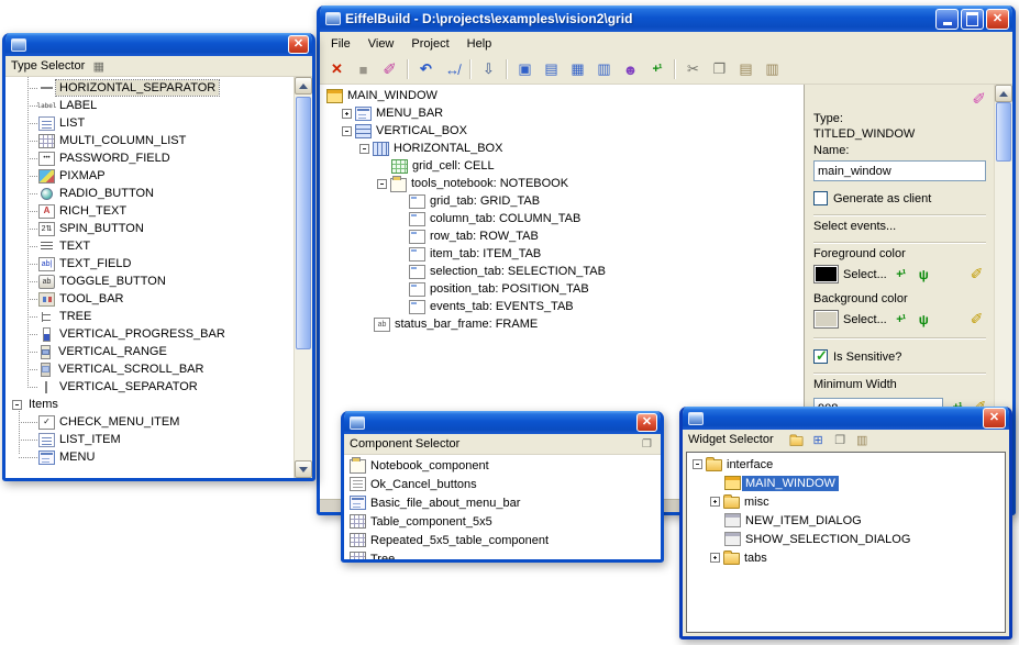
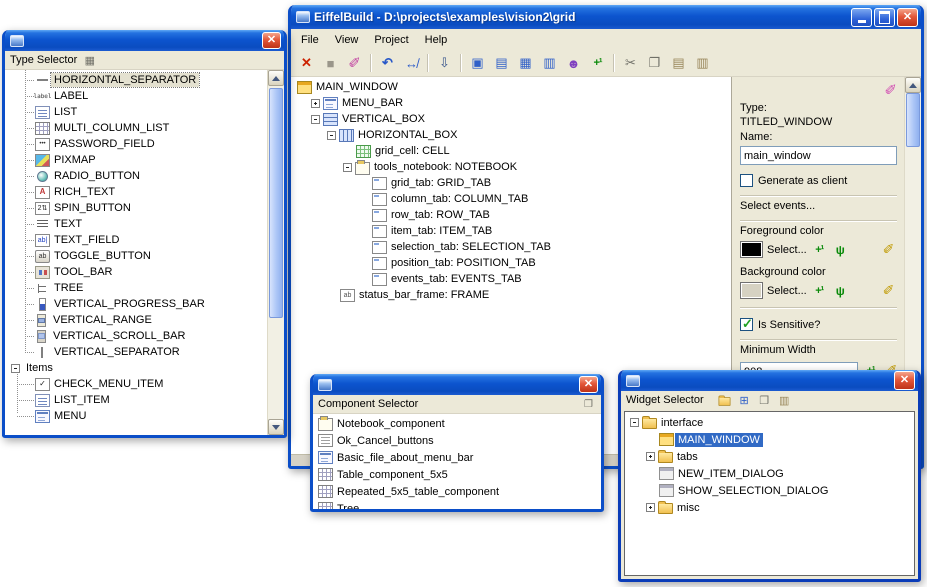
  EiffelBuild - D:\projects\examples\vision2\grid
  File
  View
  Project
  Help
  MAIN_WINDOW
  MENU_BAR
  VERTICAL_BOX
  HORIZONTAL_BOX
  grid_cell: CELL
  tools_notebook: NOTEBOOK
  grid_tab: GRID_TAB
  column_tab: COLUMN_TAB
  row_tab: ROW_TAB
  item_tab: ITEM_TAB
  selection_tab: SELECTION_TAB
  position_tab: POSITION_TAB
  events_tab: EVENTS_TAB
  status_bar_frame: FRAME
  Type:
  TITLED_WINDOW
  Name:
  main_window
  Generate as client
  Select events...
  Foreground color
  Select...
  Background color
  Select...
  Is Sensitive?
  Minimum Width
  Type Selector
  HORIZONTAL_SEPARATOR
  LABEL
  LIST
  MULTI_COLUMN_LIST
  PASSWORD_FIELD
  PIXMAP
  RADIO_BUTTON
  RICH_TEXT
  SPIN_BUTTON
  TEXT
  TEXT_FIELD
  TOGGLE_BUTTON
  TOOL_BAR
  TREE
  VERTICAL_PROGRESS_BAR
  VERTICAL_RANGE
  VERTICAL_SCROLL_BAR
  VERTICAL_SEPARATOR
  Items
  CHECK_MENU_ITEM
  LIST_ITEM
  MENU
  Component Selector
  Notebook_component
  Ok_Cancel_buttons
  Basic_file_about_menu_bar
  Table_component_5x5
  Repeated_5x5_table_component
  Tree
  Widget Selector
  interface
  MAIN_WINDOW
- misc
+ tabs
  NEW_ITEM_DIALOG
  SHOW_SELECTION_DIALOG
- tabs
+ misc
